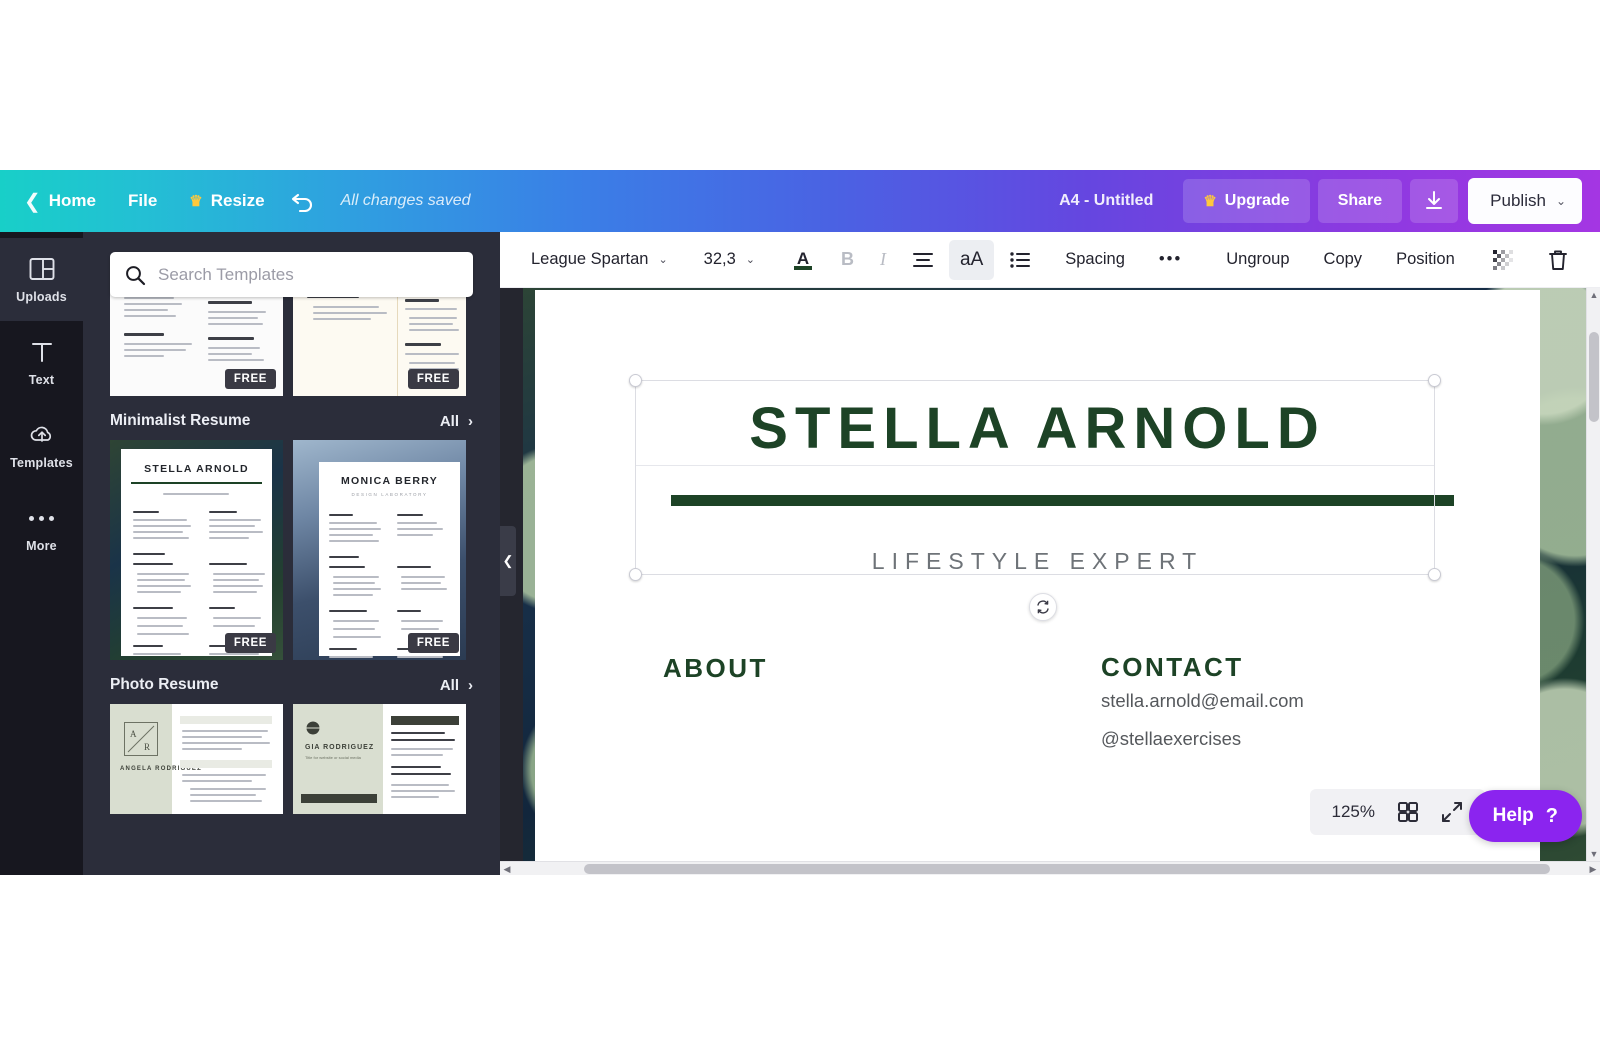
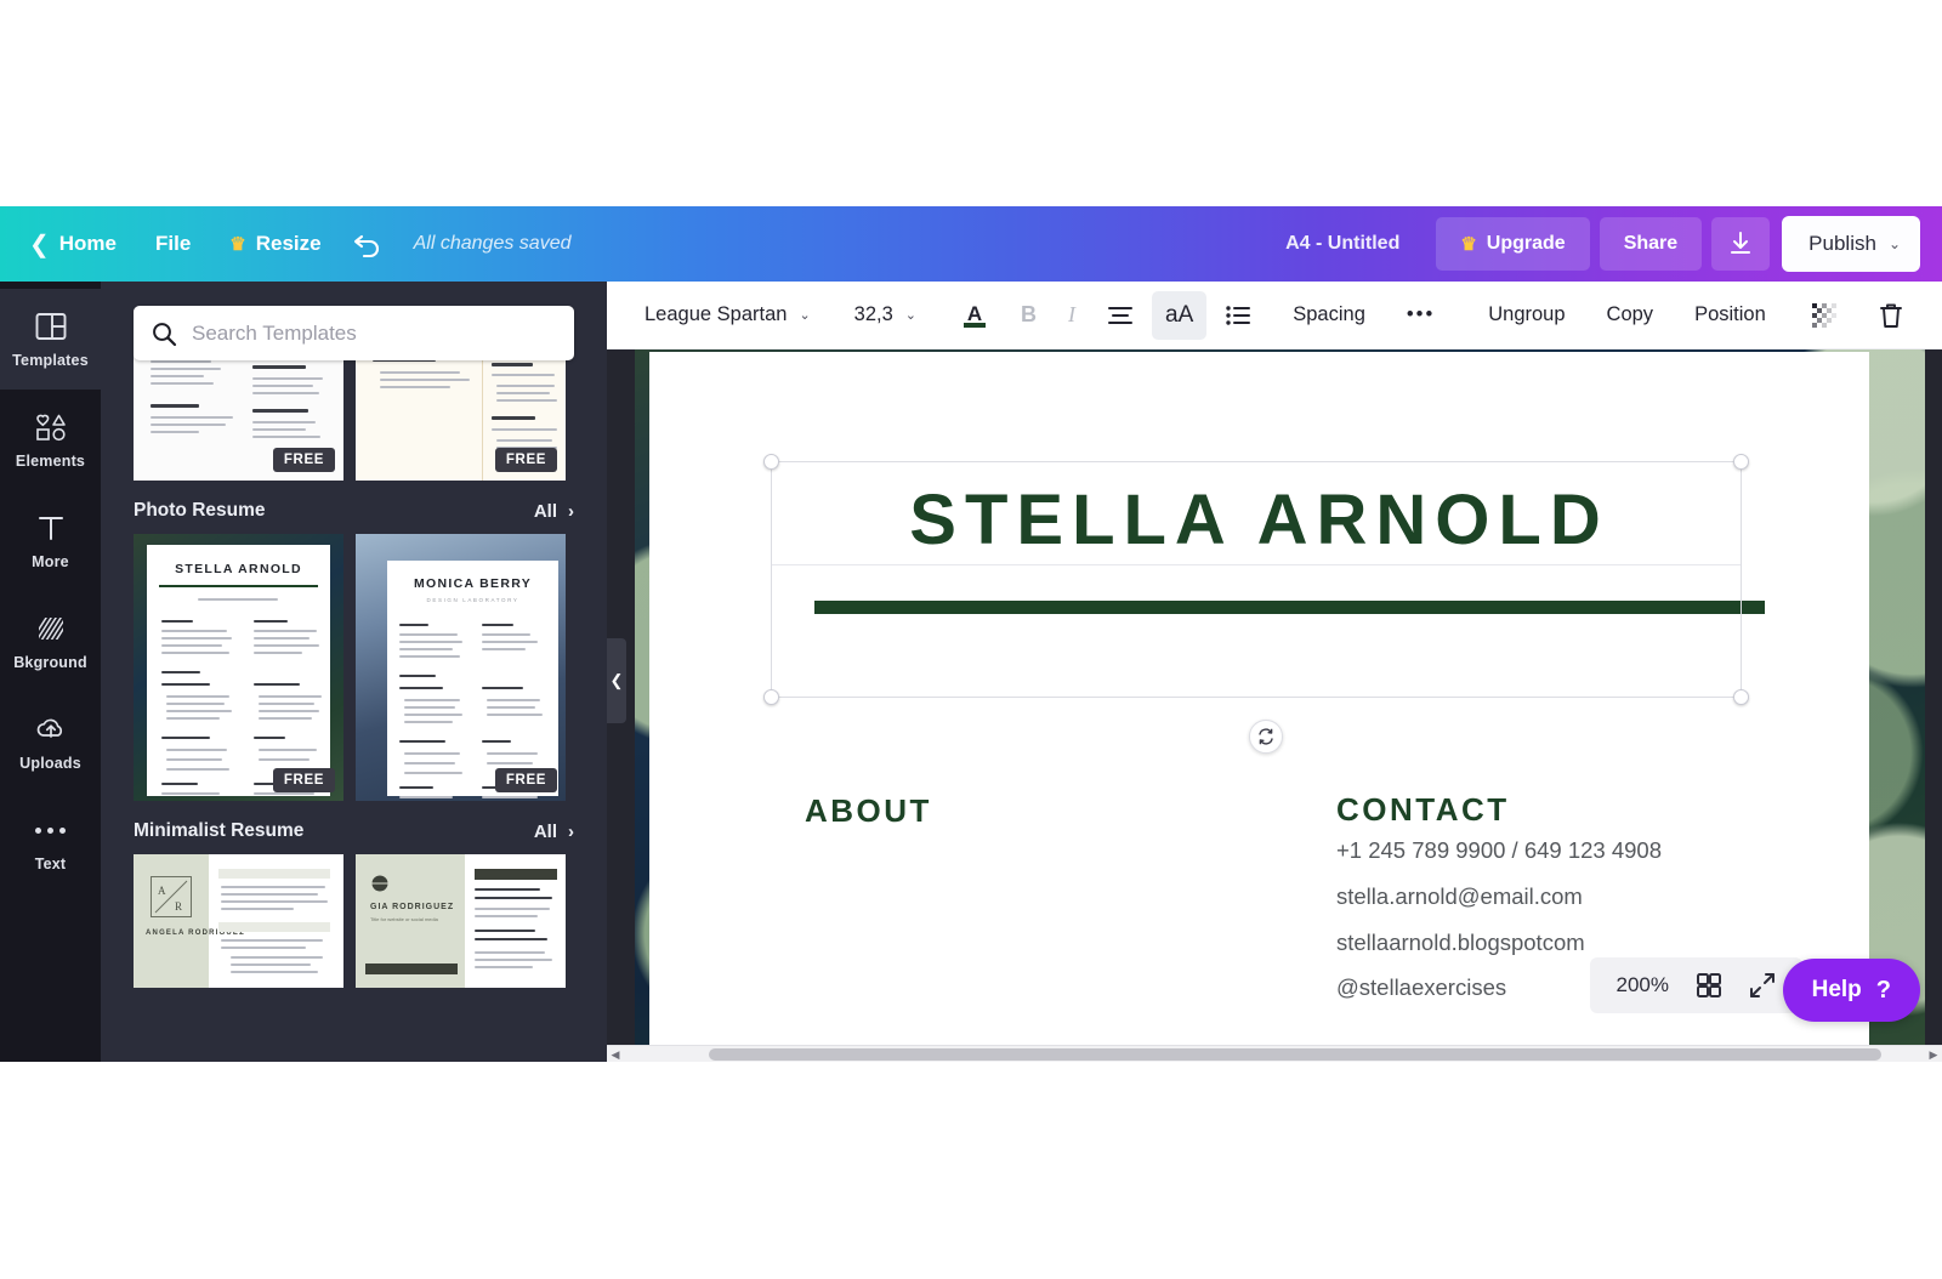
  ❮
  Home
  File
  ♛
  Resize
  All changes saved
  A4 - Untitled
  ♛
  Upgrade
  Share
  Publish
  ⌄
- Uploads
+ Templates
+ Elements
- Text
+ More
+ Bkground
- Templates
+ Uploads
- More
+ Text
  Search Templates
  FREE
  FREE
- Minimalist Resume
+ Photo Resume
  All
  ›
  STELLA ARNOLD
  FREE
  MONICA BERRY
  FREE
- Photo Resume
+ Minimalist Resume
  All
  ›
  A
  R
  League Spartan
  ⌄
  32,3
  ⌄
  A
  B
  I
  aA
  Spacing
  •••
  Ungroup
  Copy
  Position
  STELLA ARNOLD
- LIFESTYLE EXPERT
  ABOUT
  CONTACT
+ +1 245 789 9900 / 649 123 4908
  stella.arnold@email.com
+ stellaarnold.blogspotcom
  @stellaexercises
  ❮
- ▲
- ▼
  ◀
  ▶
- 125%
+ 200%
  Help
  ?
